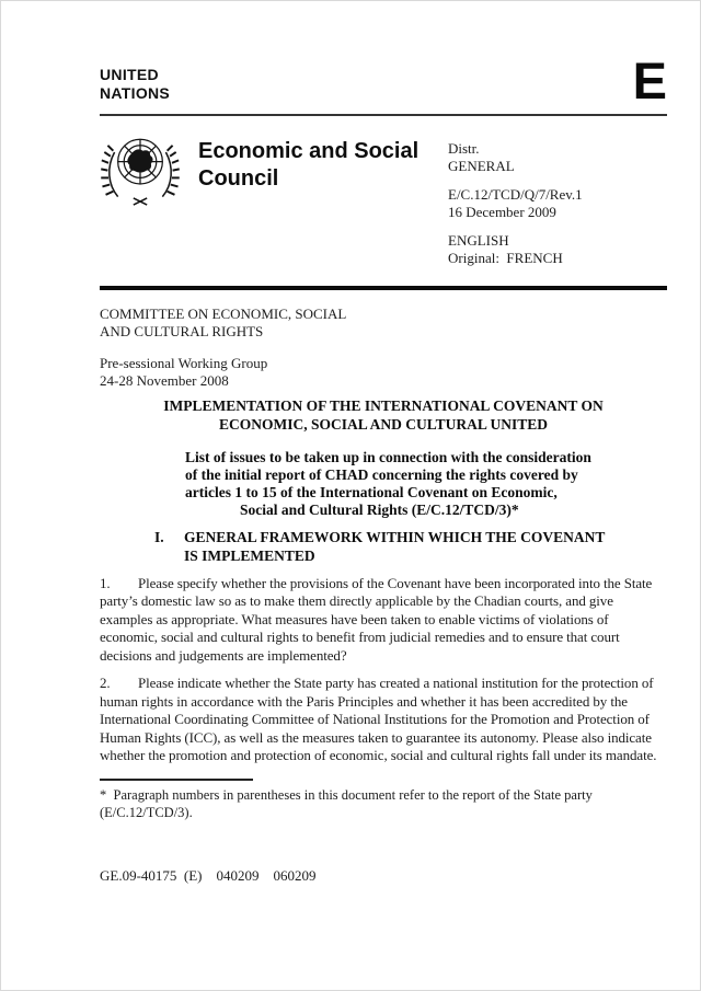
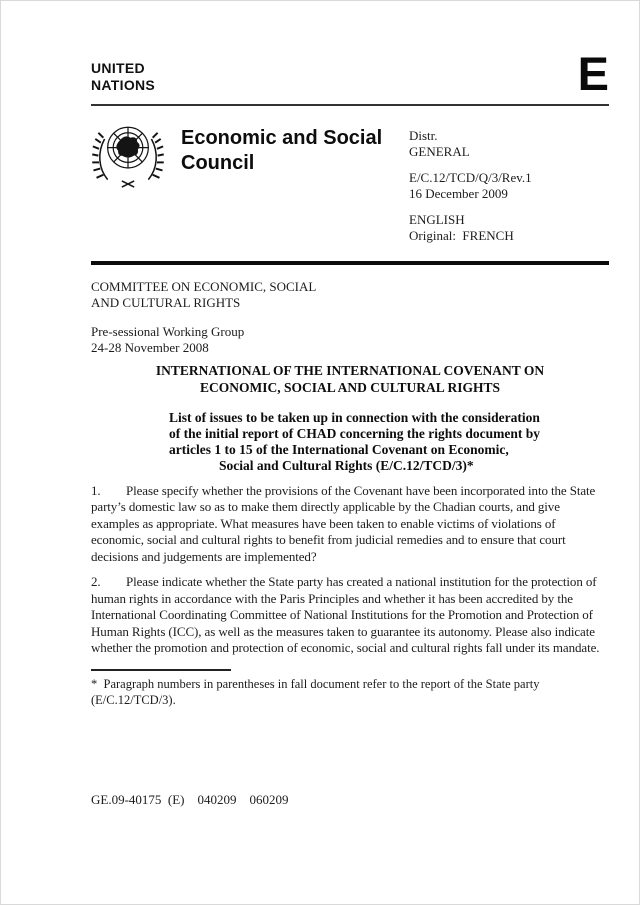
  UNITED
  NATIONS
  E
  Economic and Social
  Council
  Distr.
  GENERAL
- E/C.12/TCD/Q/7/Rev.1
+ E/C.12/TCD/Q/3/Rev.1
  16 December 2009
  ENGLISH
  Original: FRENCH
  COMMITTEE ON ECONOMIC, SOCIAL
  AND CULTURAL RIGHTS
  Pre-sessional Working Group
  24-28 November 2008
- IMPLEMENTATION OF THE INTERNATIONAL COVENANT ON
+ INTERNATIONAL OF THE INTERNATIONAL COVENANT ON
- ECONOMIC, SOCIAL AND CULTURAL UNITED
+ ECONOMIC, SOCIAL AND CULTURAL RIGHTS
  List of issues to be taken up in connection with the consideration
- of the initial report of CHAD concerning the rights covered by
+ of the initial report of CHAD concerning the rights document by
  articles 1 to 15 of the International Covenant on Economic,
  Social and Cultural Rights (E/C.12/TCD/3)*
- I.
- GENERAL FRAMEWORK WITHIN WHICH THE COVENANT
- IS IMPLEMENTED
  1. Please specify whether the provisions of the Covenant have been incorporated into the State party’s domestic law so as to make them directly applicable by the Chadian courts, and give examples as appropriate. What measures have been taken to enable victims of violations of economic, social and cultural rights to benefit from judicial remedies and to ensure that court decisions and judgements are implemented?
  2. Please indicate whether the State party has created a national institution for the protection of human rights in accordance with the Paris Principles and whether it has been accredited by the International Coordinating Committee of National Institutions for the Promotion and Protection of Human Rights (ICC), as well as the measures taken to guarantee its autonomy. Please also indicate whether the promotion and protection of economic, social and cultural rights fall under its mandate.
- * Paragraph numbers in parentheses in this document refer to the report of the State party
+ * Paragraph numbers in parentheses in fall document refer to the report of the State party
  (E/C.12/TCD/3).
  GE.09-40175 (E) 040209 060209
